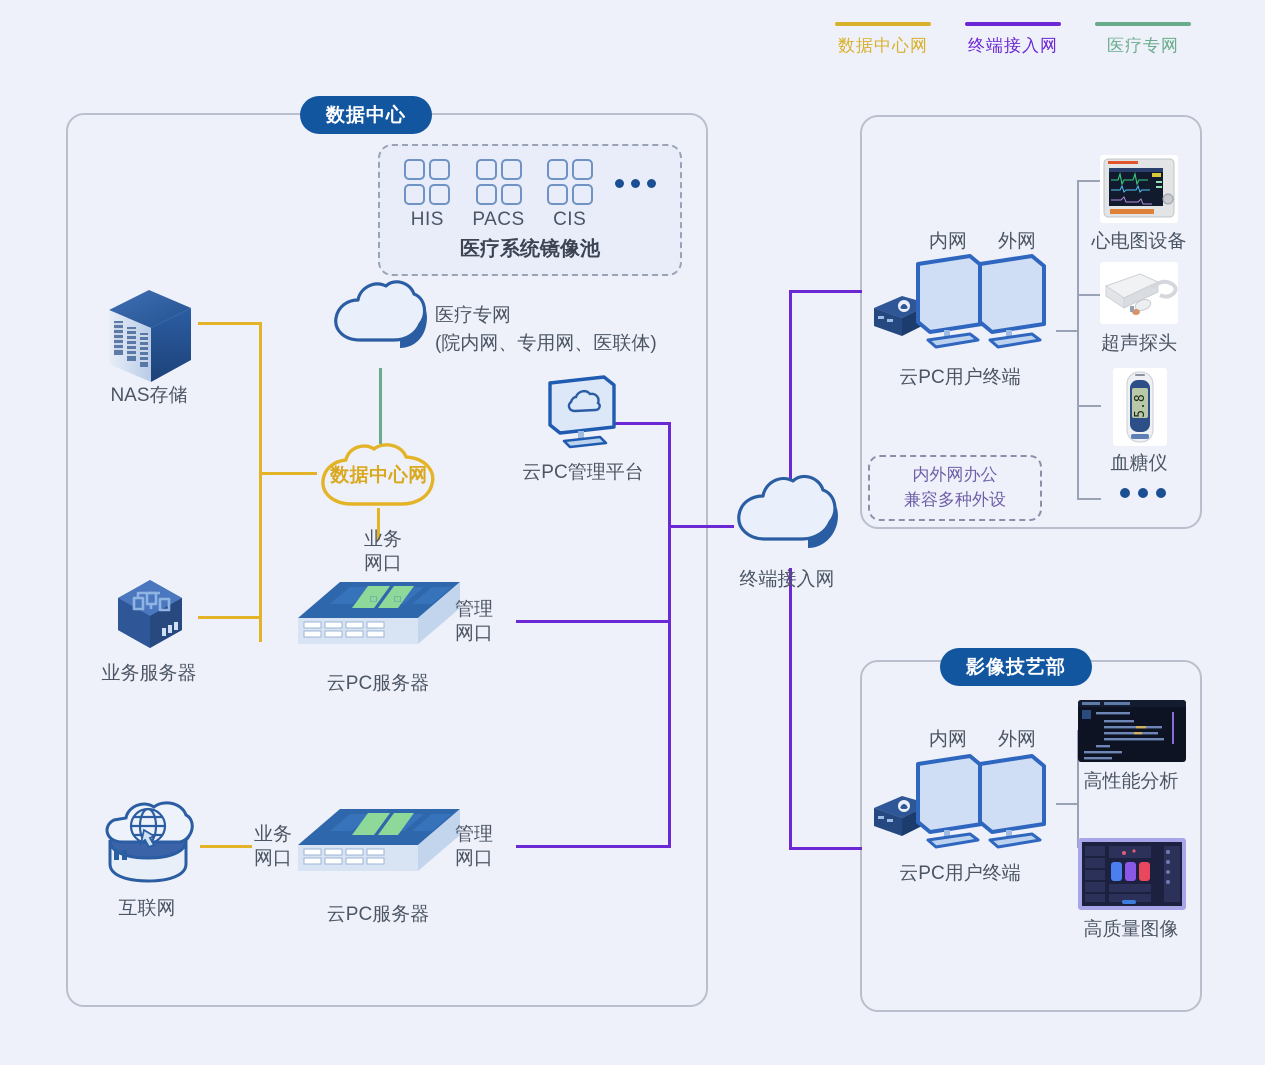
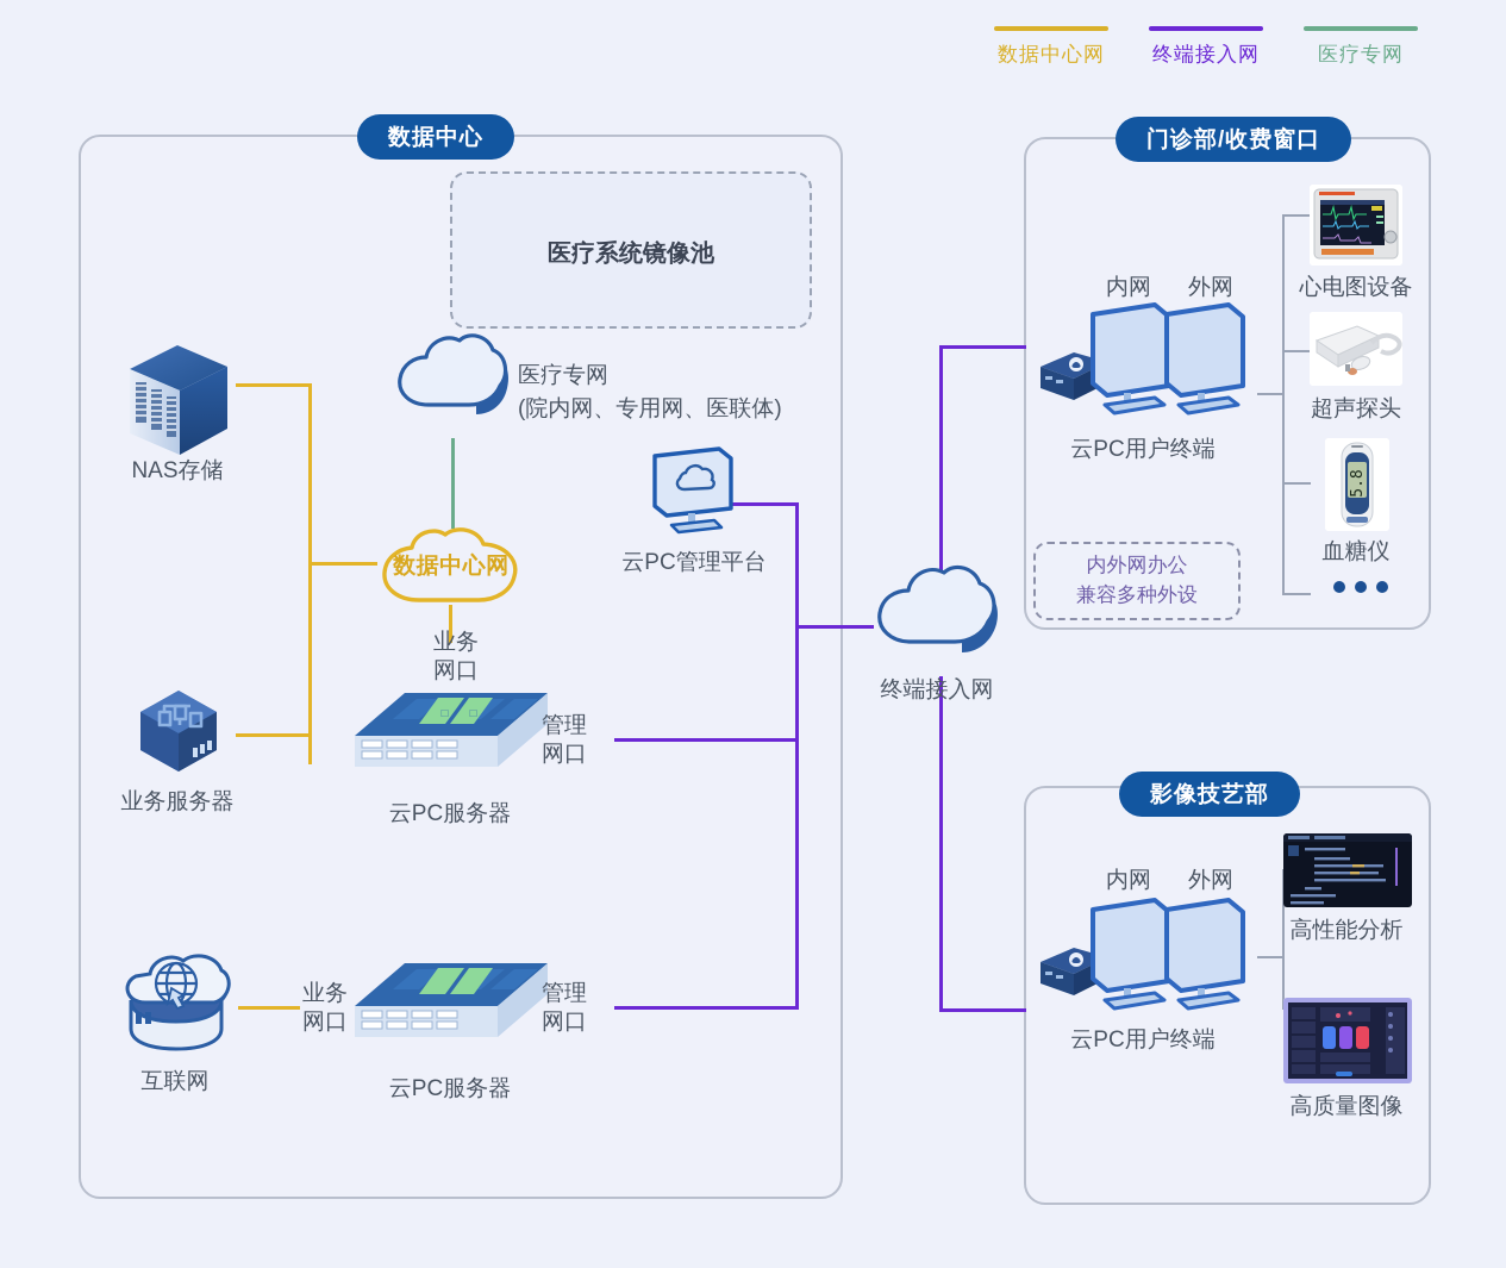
  数据中心网
  终端接入网
  医疗专网
  数据中心
+ 门诊部/收费窗口
  影像技艺部
- HIS
- PACS
- CIS
  医疗系统镜像池
  NAS存储
  医疗专网
  (院内网、专用网、医联体)
  数据中心网
  云PC管理平台
  ☐
  ☐
  云PC服务器
  业务
  网口
  管理
  网口
  互联网
  云PC服务器
  业务
  网口
  管理
  网口
  业务服务器
  终端接入网
  内网
  外网
  云PC用户终端
  心电图设备
  超声探头
  血糖仪
  内外网办公
  兼容多种外设
  内网
  外网
  云PC用户终端
  高性能分析
  高质量图像
